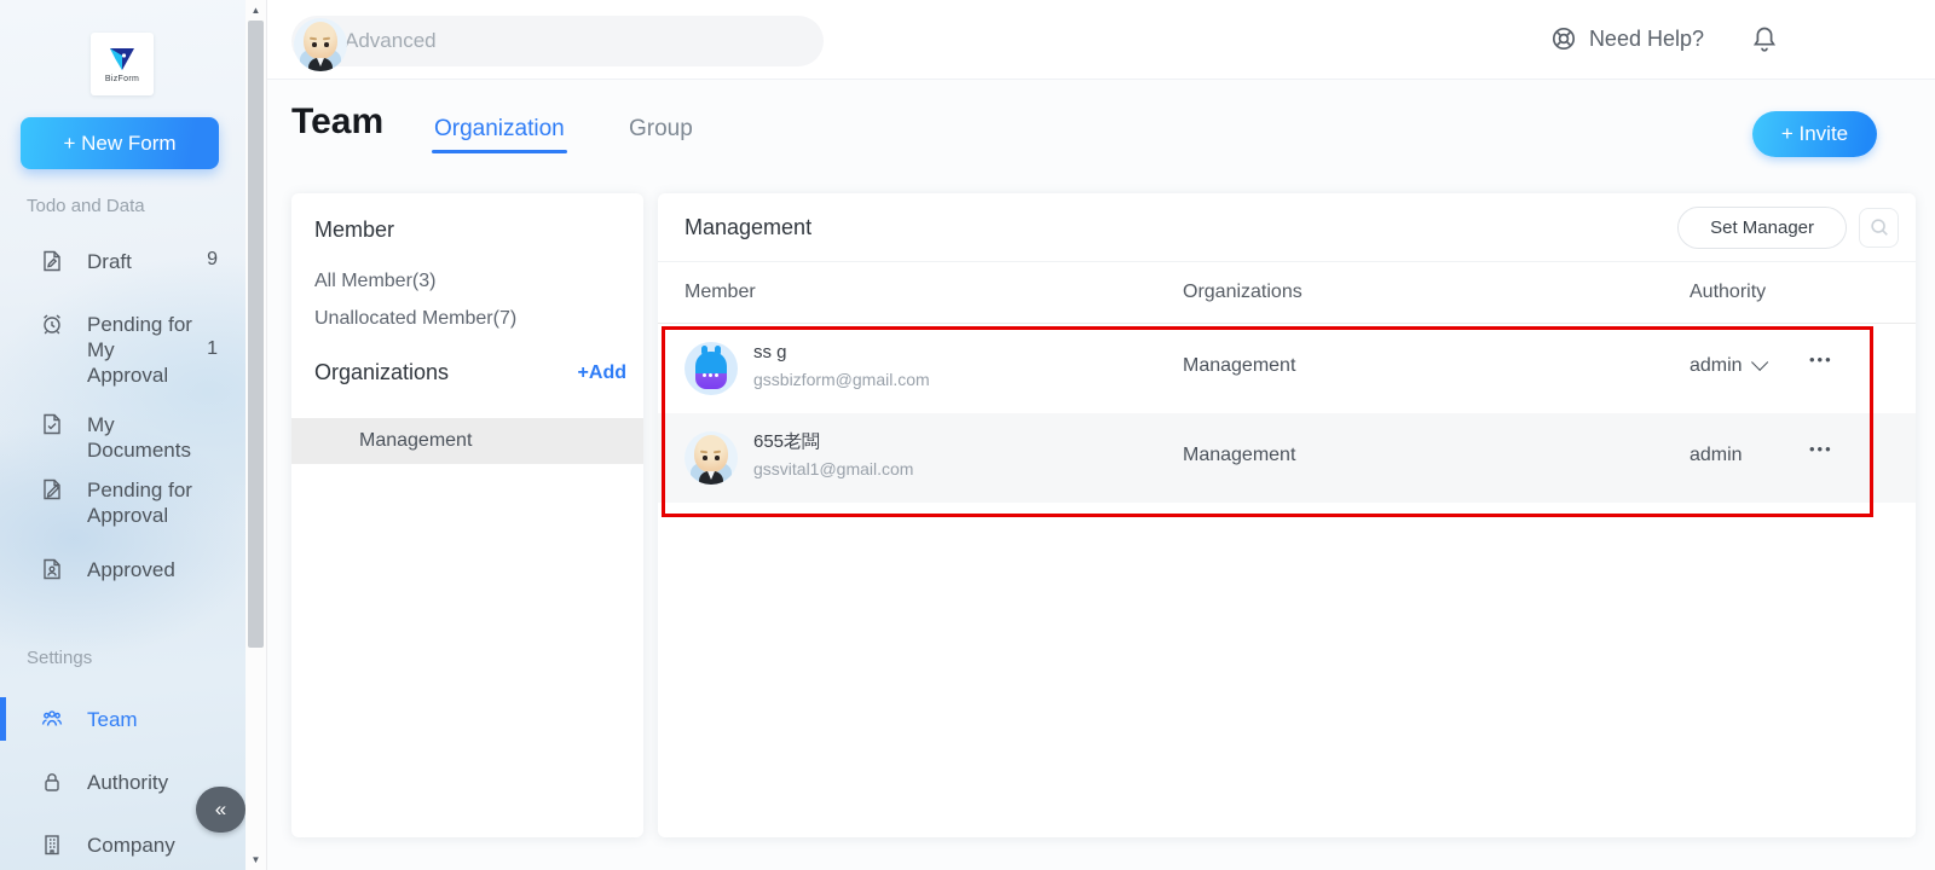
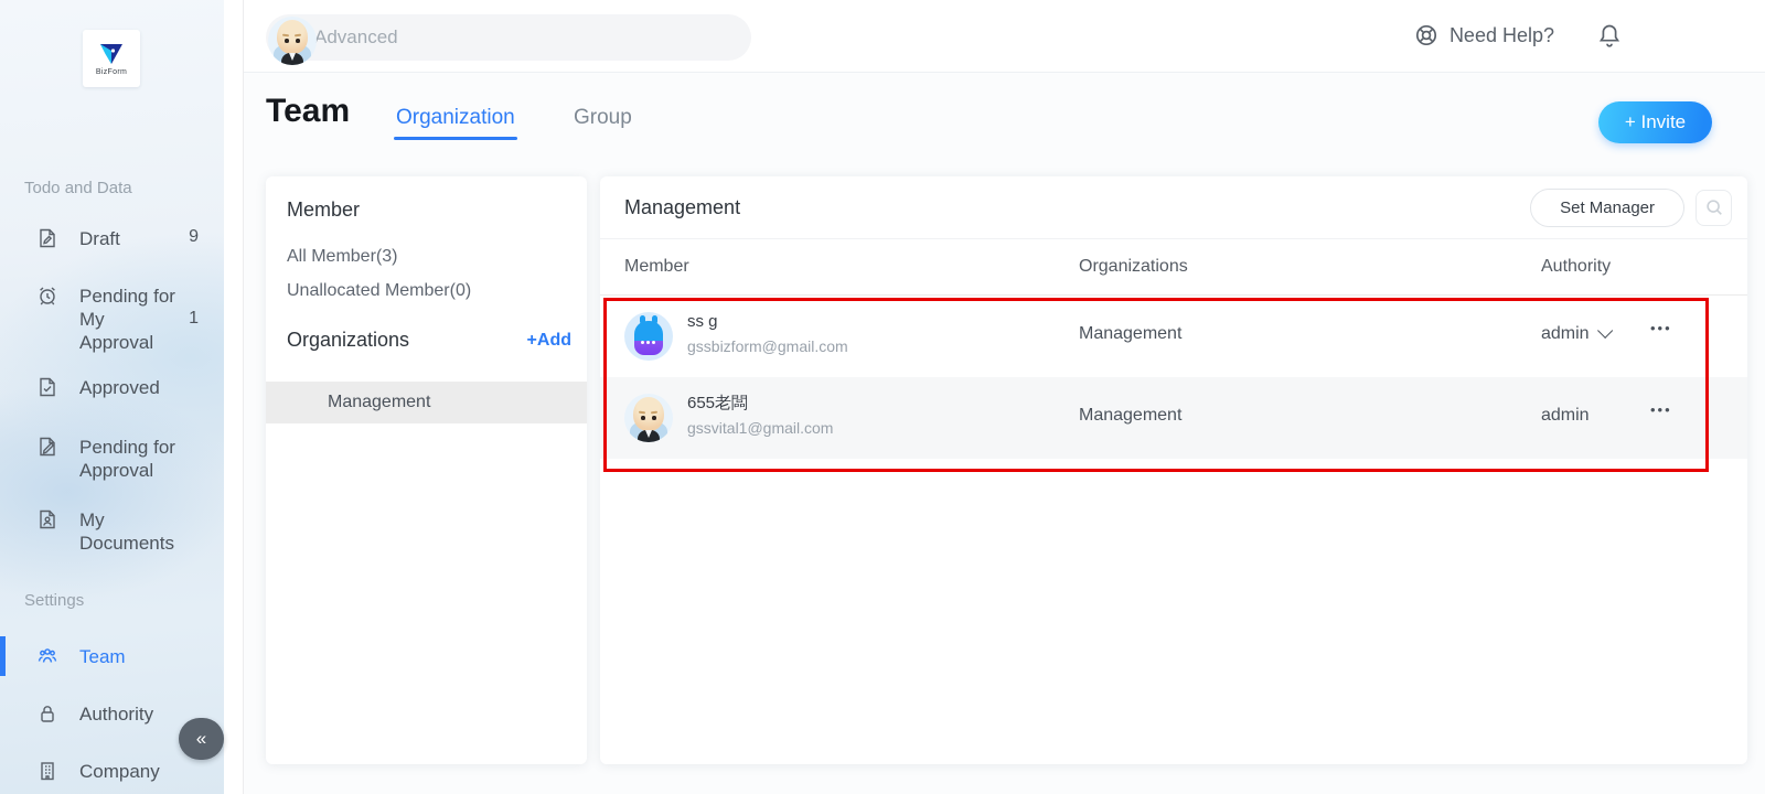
- + New Form
  Todo and Data
  Draft
  9
  Pending for My Approval
  1
- My Documents
+ Approved
  Pending for Approval
- Approved
+ My Documents
  Settings
  Team
  Authority
  Company
  «
- ▲
- ▼
  Advanced
  Need Help?
  Team
  Organization
  Group
  + Invite
  Member
  All Member(3)
- Unallocated Member(7)
+ Unallocated Member(0)
  Organizations
  +Add
  Management
  Management
  Set Manager
  Member
  Organizations
  Authority
  ss g
  gssbizform@gmail.com
  Management
  admin
  •••
  655老闆
  gssvital1@gmail.com
  Management
  admin
  •••
